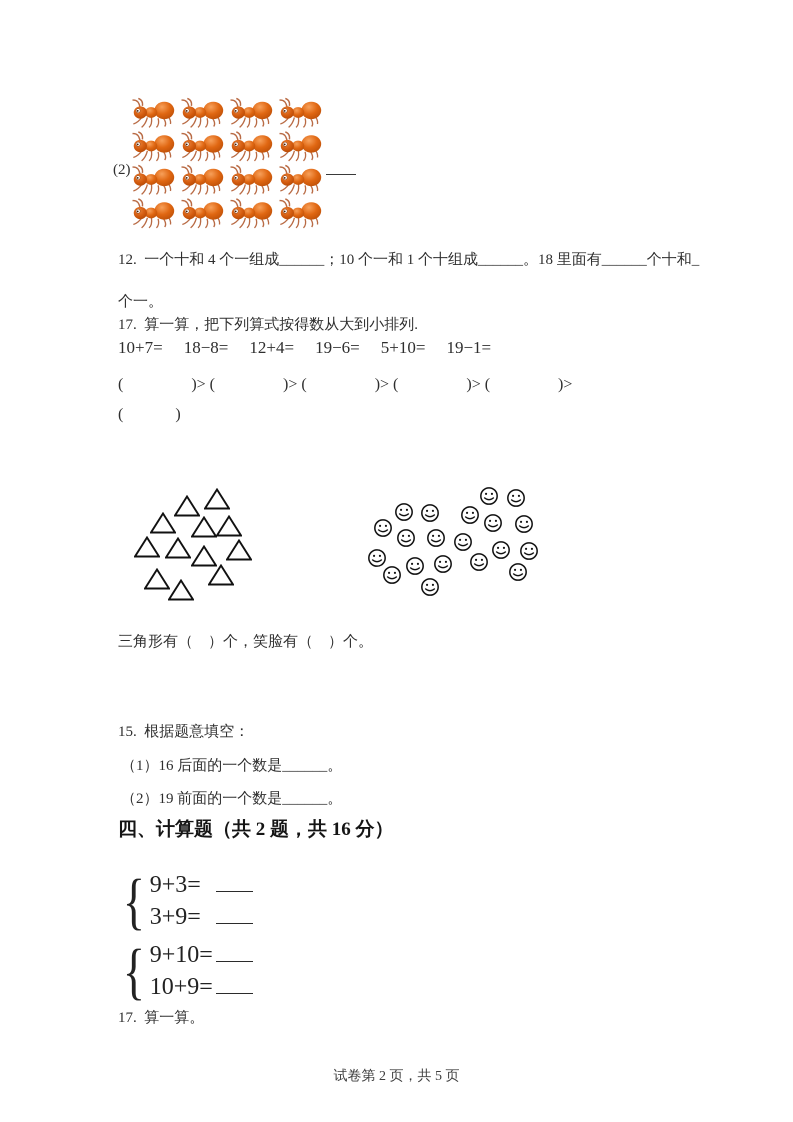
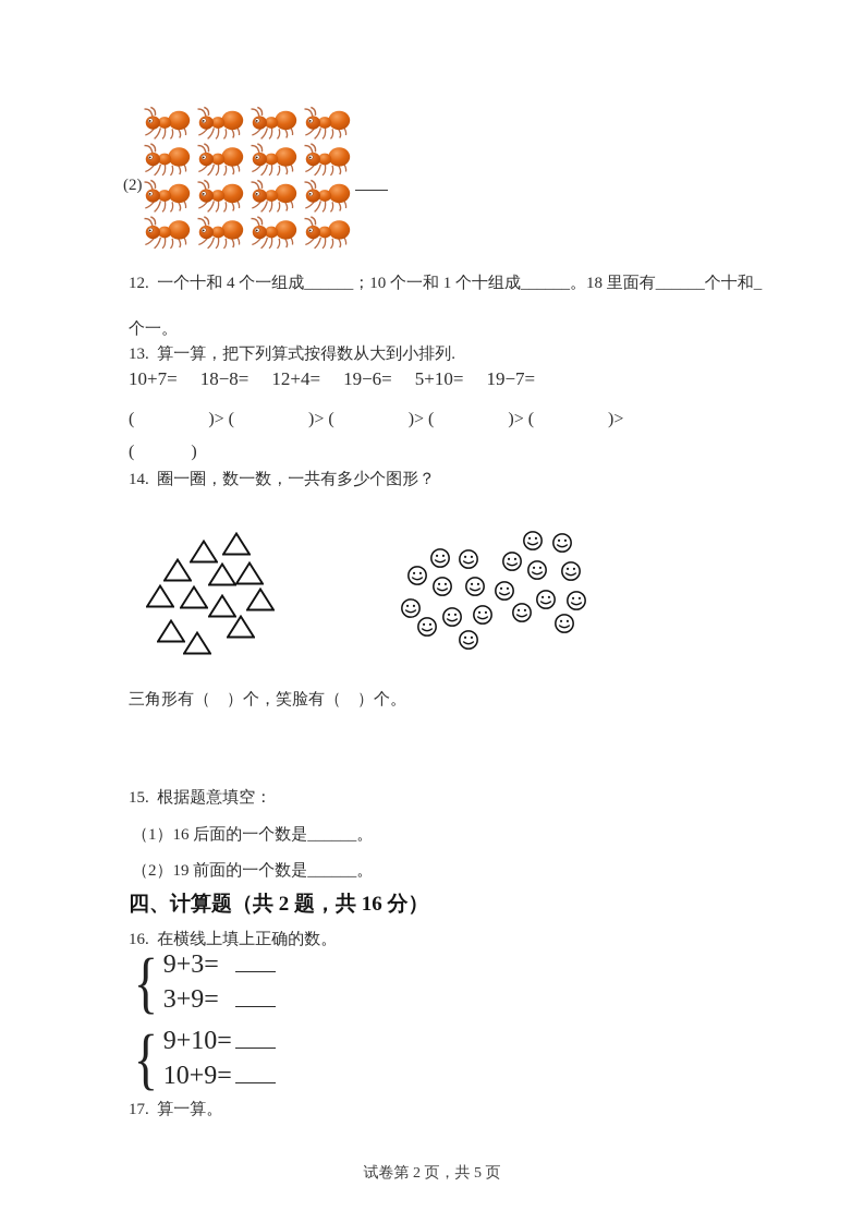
  (2)
  12. 一个十和 4 个一组成______；10 个一和 1 个十组成______。18 里面有______个十和_
  个一。
- 17. 算一算，把下列算式按得数从大到小排列.
+ 13. 算一算，把下列算式按得数从大到小排列.
  10+7=
  18−8=
  12+4=
  19−6=
  5+10=
- 19−1=
+ 19−7=
  ( )> ( )> ( )> ( )> ( )>
  ( )
+ 14. 圈一圈，数一数，一共有多少个图形？
  三角形有（ ）个，笑脸有（ ）个。
  15. 根据题意填空：
  （1）16 后面的一个数是______。
  （2）19 前面的一个数是______。
  四、计算题（共 2 题，共 16 分）
+ 16. 在横线上填上正确的数。
  {
  9+3=
  3+9=
  {
  9+10=
  10+9=
  17. 算一算。
  试卷第 2 页，共 5 页
